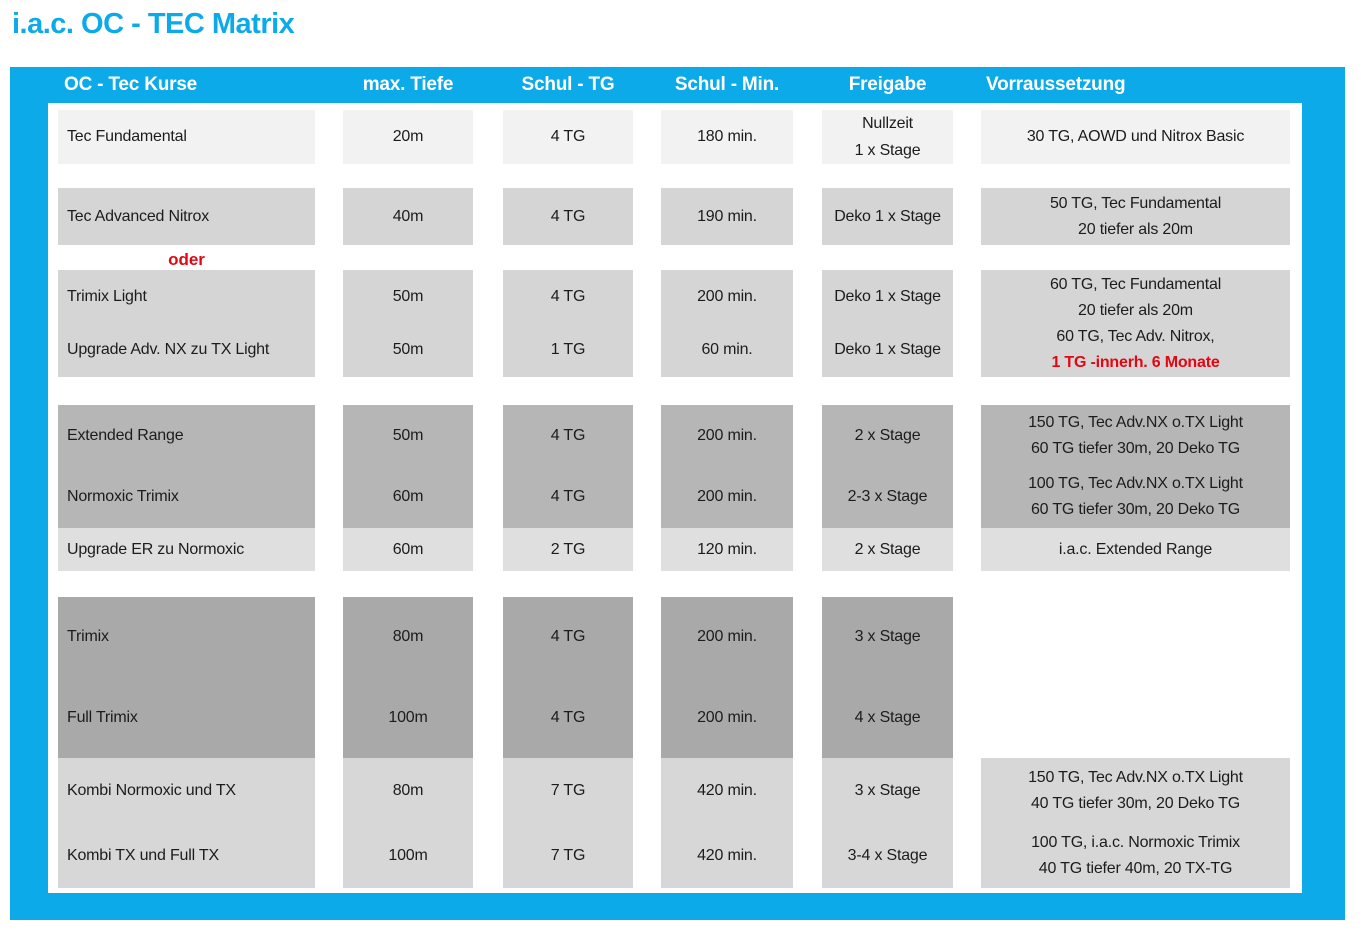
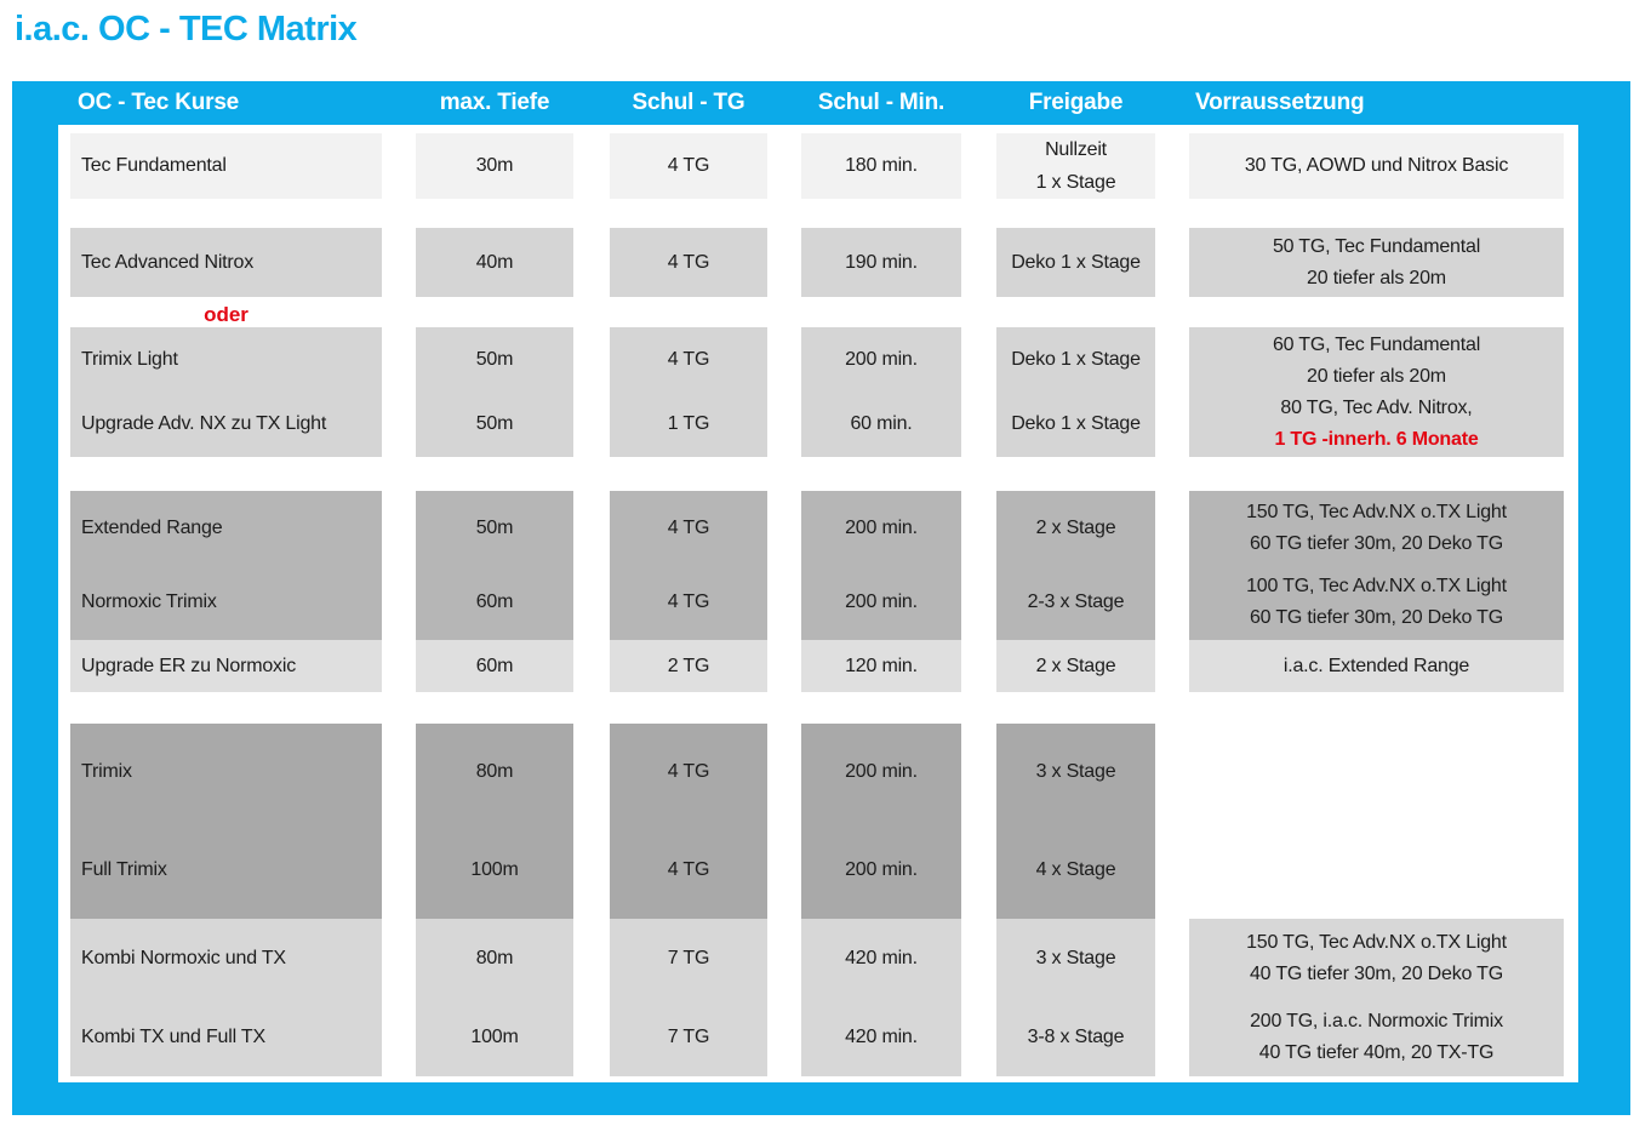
  i.a.c. OC - TEC Matrix
  OC - Tec Kurse
  max. Tiefe
  Schul - TG
  Schul - Min.
  Freigabe
  Vorraussetzung
  Tec Fundamental
- 20m
+ 30m
  4 TG
  180 min.
  Nullzeit
  1 x Stage
  30 TG, AOWD und Nitrox Basic
  Tec Advanced Nitrox
  40m
  4 TG
  190 min.
  Deko 1 x Stage
  50 TG, Tec Fundamental
  20 tiefer als 20m
  oder
  Trimix Light
  Upgrade Adv. NX zu TX Light
  50m
  50m
  4 TG
  1 TG
  200 min.
  60 min.
  Deko 1 x Stage
  Deko 1 x Stage
  60 TG, Tec Fundamental
  20 tiefer als 20m
- 60 TG, Tec Adv. Nitrox,
+ 80 TG, Tec Adv. Nitrox,
  1 TG -innerh. 6 Monate
  Extended Range
  Normoxic Trimix
  50m
  60m
  4 TG
  4 TG
  200 min.
  200 min.
  2 x Stage
  2-3 x Stage
  150 TG, Tec Adv.NX o.TX Light
  60 TG tiefer 30m, 20 Deko TG
  100 TG, Tec Adv.NX o.TX Light
  60 TG tiefer 30m, 20 Deko TG
  Upgrade ER zu Normoxic
  60m
  2 TG
  120 min.
  2 x Stage
  i.a.c. Extended Range
  Trimix
  Full Trimix
  80m
  100m
  4 TG
  4 TG
  200 min.
  200 min.
  3 x Stage
  4 x Stage
  Kombi Normoxic und TX
  Kombi TX und Full TX
  80m
  100m
  7 TG
  7 TG
  420 min.
  420 min.
  3 x Stage
- 3-4 x Stage
+ 3-8 x Stage
  150 TG, Tec Adv.NX o.TX Light
  40 TG tiefer 30m, 20 Deko TG
- 100 TG, i.a.c. Normoxic Trimix
+ 200 TG, i.a.c. Normoxic Trimix
  40 TG tiefer 40m, 20 TX-TG
